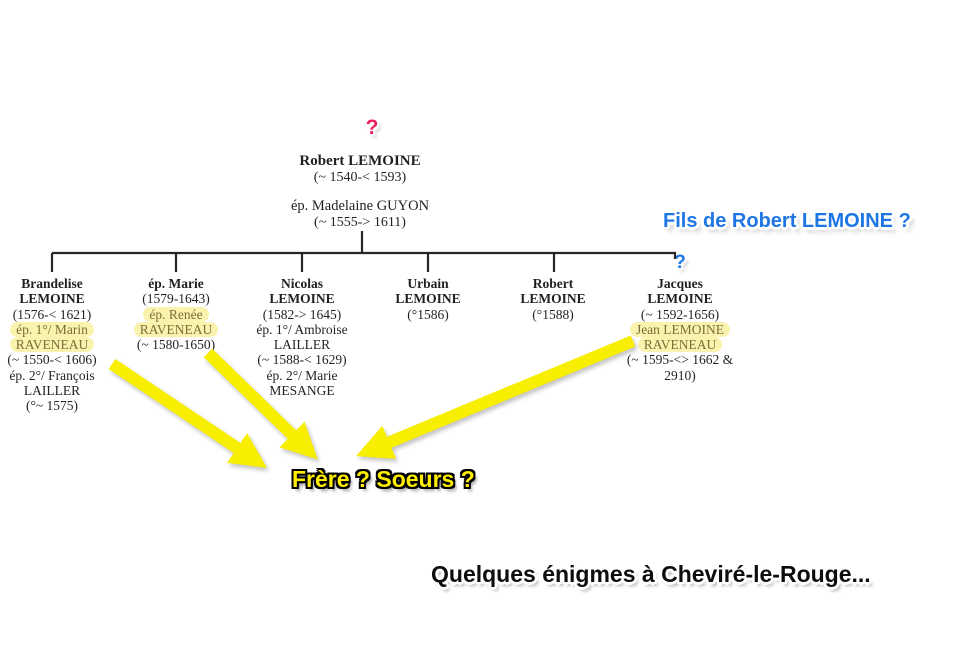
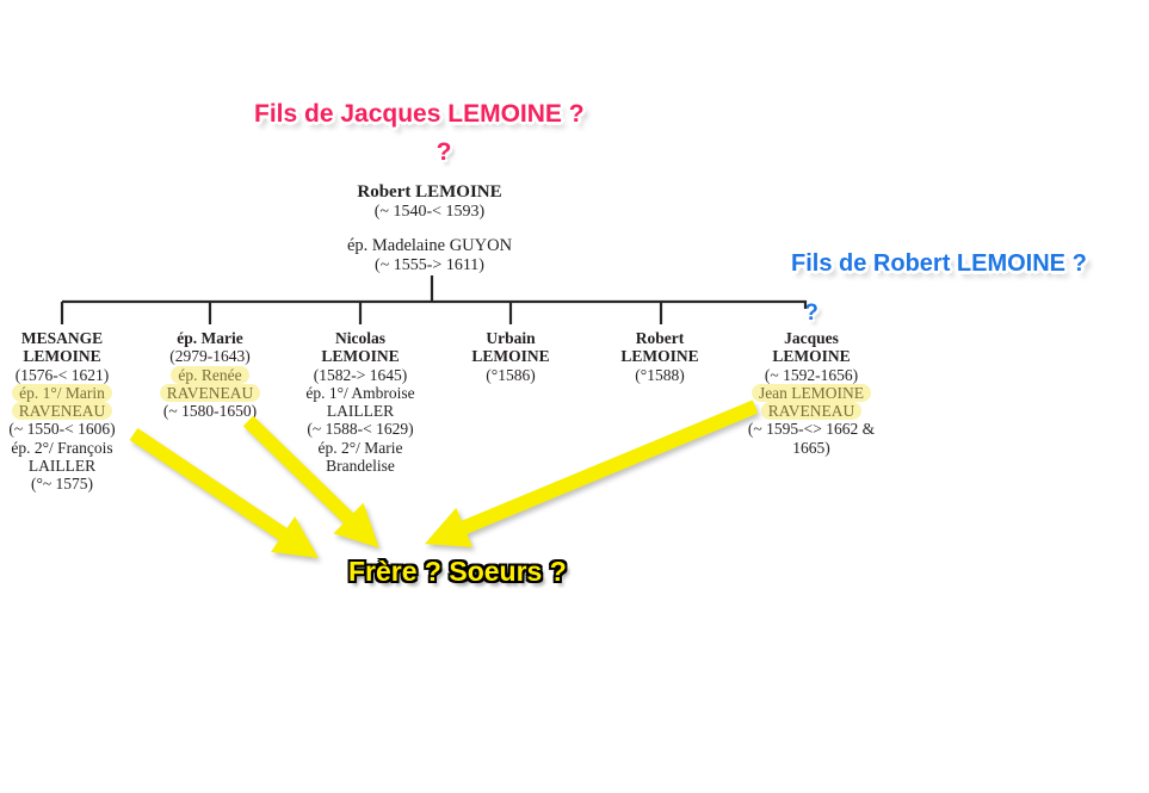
+ Fils de Jacques LEMOINE ?
  ?
  Robert LEMOINE
  (~ 1540-< 1593)
  ép. Madelaine GUYON
  (~ 1555-> 1611)
  Fils de Robert LEMOINE ?
  ?
- Brandelise
+ MESANGE
  LEMOINE
  (1576-< 1621)
  ép. 1°/ Marin
  RAVENEAU
  (~ 1550-< 1606)
  ép. 2°/ François
  LAILLER
  (°~ 1575)
  ép. Marie
- (1579-1643)
+ (2979-1643)
  ép. Renée
  RAVENEAU
  (~ 1580-1650)
  Nicolas
  LEMOINE
  (1582-> 1645)
  ép. 1°/ Ambroise
  LAILLER
  (~ 1588-< 1629)
  ép. 2°/ Marie
- MESANGE
+ Brandelise
  Urbain
  LEMOINE
  (°1586)
  Robert
  LEMOINE
  (°1588)
  Jacques
  LEMOINE
  (~ 1592-1656)
  Jean LEMOINE
  RAVENEAU
  (~ 1595-<> 1662 &
- 2910)
+ 1665)
  Frère ? Soeurs ?
- Quelques énigmes à Cheviré-le-Rouge...
